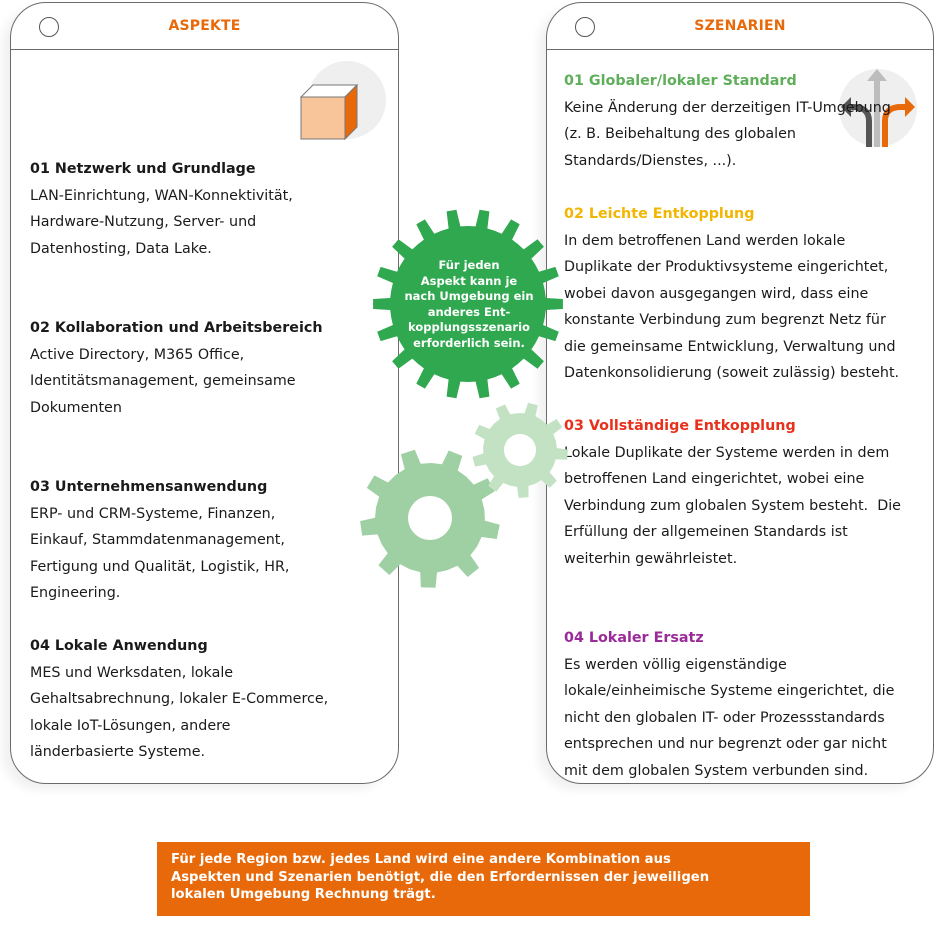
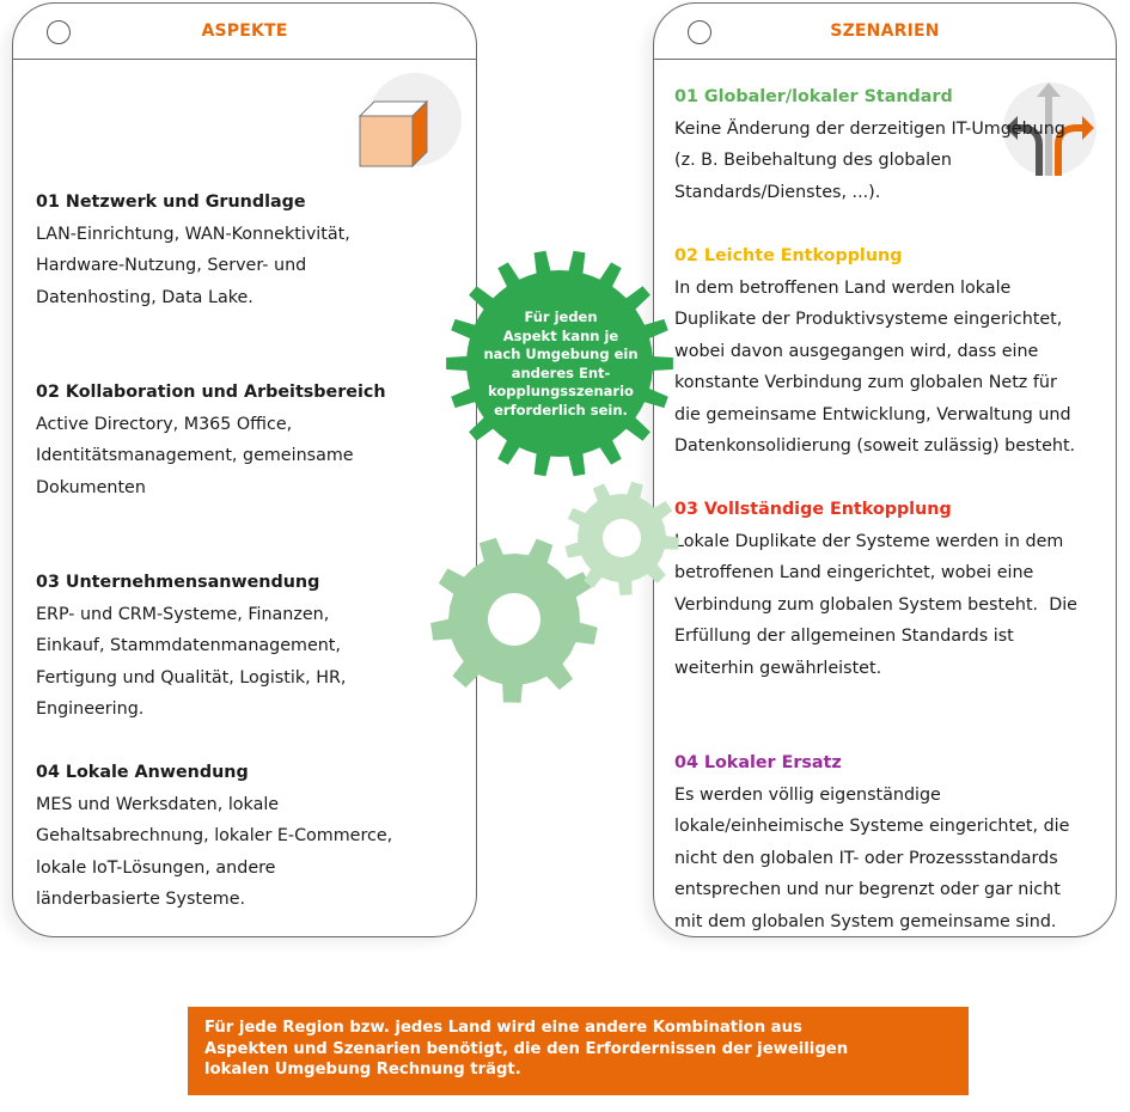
  ASPEKTE
  01 Netzwerk und Grundlage
  LAN-Einrichtung, WAN-Konnektivität,
  Hardware-Nutzung, Server- und
  Datenhosting, Data Lake.
  02 Kollaboration und Arbeitsbereich
  Active Directory, M365 Office,
  Identitätsmanagement, gemeinsame
  Dokumenten
  03 Unternehmensanwendung
  ERP- und CRM-Systeme, Finanzen,
  Einkauf, Stammdatenmanagement,
  Fertigung und Qualität, Logistik, HR,
  Engineering.
  04 Lokale Anwendung
  MES und Werksdaten, lokale
  Gehaltsabrechnung, lokaler E-Commerce,
  lokale IoT-Lösungen, andere
  länderbasierte Systeme.
  SZENARIEN
  01 Globaler/lokaler Standard
  Keine Änderung der derzeitigen IT-Umgebung
  (z. B. Beibehaltung des globalen
  Standards/Dienstes, ...).
  02 Leichte Entkopplung
  In dem betroffenen Land werden lokale
  Duplikate der Produktivsysteme eingerichtet,
  wobei davon ausgegangen wird, dass eine
- konstante Verbindung zum begrenzt Netz für
+ konstante Verbindung zum globalen Netz für
  die gemeinsame Entwicklung, Verwaltung und
  Datenkonsolidierung (soweit zulässig) besteht.
  03 Vollständige Entkopplung
  Lokale Duplikate der Systeme werden in dem
  betroffenen Land eingerichtet, wobei eine
  Verbindung zum globalen System besteht. Die
  Erfüllung der allgemeinen Standards ist
  weiterhin gewährleistet.
  04 Lokaler Ersatz
  Es werden völlig eigenständige
  lokale/einheimische Systeme eingerichtet, die
  nicht den globalen IT- oder Prozessstandards
  entsprechen und nur begrenzt oder gar nicht
- mit dem globalen System verbunden sind.
+ mit dem globalen System gemeinsame sind.
  Für jeden
  Aspekt kann je
  nach Umgebung ein
  anderes Ent-
  kopplungsszenario
  erforderlich sein.
  Für jede Region bzw. jedes Land wird eine andere Kombination aus
  Aspekten und Szenarien benötigt, die den Erfordernissen der jeweiligen
  lokalen Umgebung Rechnung trägt.
